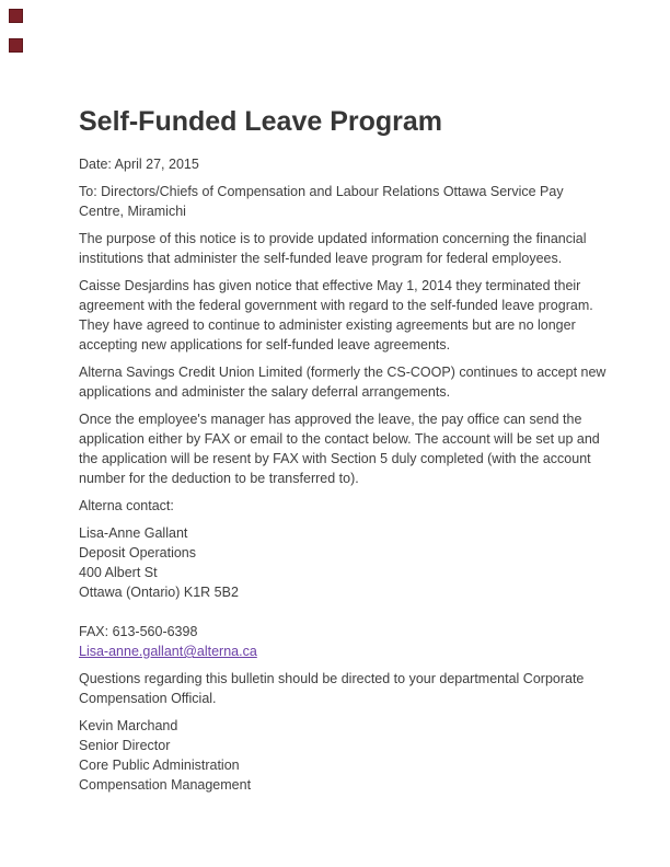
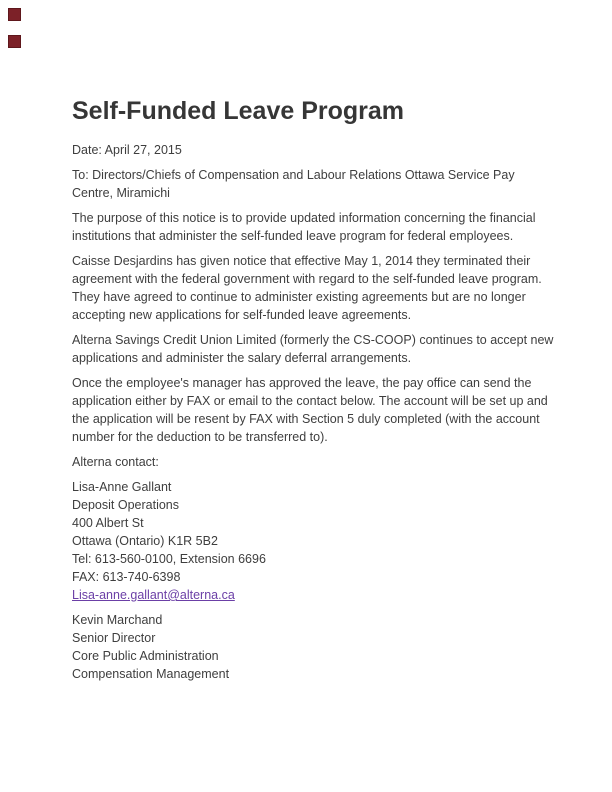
  Self-Funded Leave Program
  Date: April 27, 2015
  To: Directors/Chiefs of Compensation and Labour Relations Ottawa Service Pay Centre, Miramichi
  The purpose of this notice is to provide updated information concerning the financial institutions that administer the self-funded leave program for federal employees.
  Caisse Desjardins has given notice that effective May 1, 2014 they terminated their agreement with the federal government with regard to the self-funded leave program. They have agreed to continue to administer existing agreements but are no longer accepting new applications for self-funded leave agreements.
  Alterna Savings Credit Union Limited (formerly the CS-COOP) continues to accept new applications and administer the salary deferral arrangements.
  Once the employee's manager has approved the leave, the pay office can send the application either by FAX or email to the contact below. The account will be set up and the application will be resent by FAX with Section 5 duly completed (with the account number for the deduction to be transferred to).
  Alterna contact:
  Lisa-Anne Gallant
  Deposit Operations
  400 Albert St
  Ottawa (Ontario) K1R 5B2
+ Tel: 613-560-0100, Extension 6696
- FAX: 613-560-6398
+ FAX: 613-740-6398
  Lisa-anne.gallant@alterna.ca
- Questions regarding this bulletin should be directed to your departmental Corporate Compensation Official.
  Kevin Marchand
  Senior Director
  Core Public Administration
  Compensation Management
